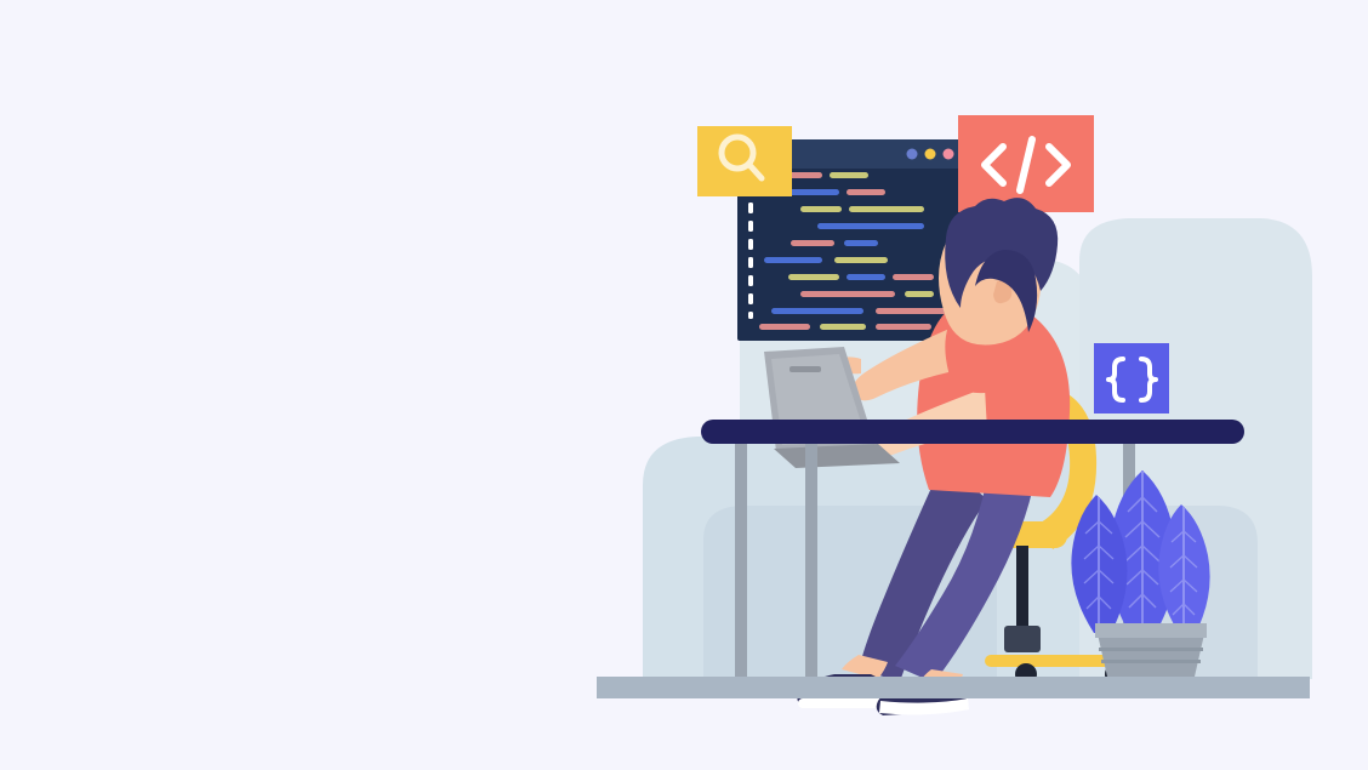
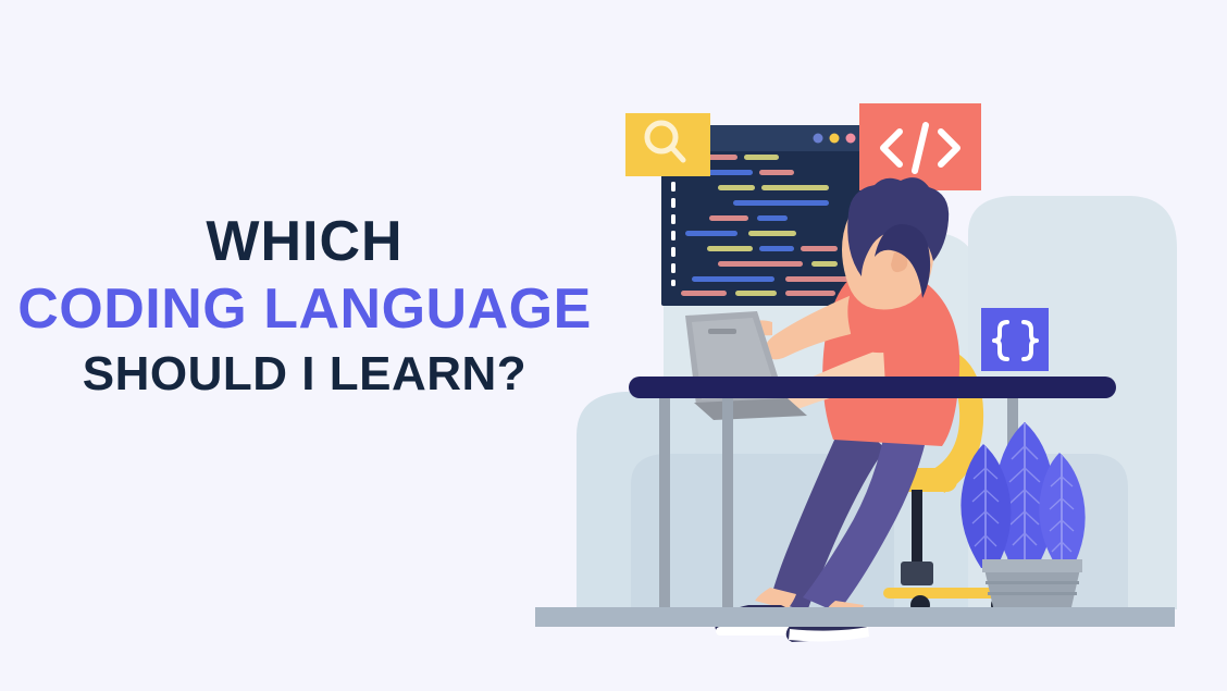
+ WHICH
+ CODING LANGUAGE
+ SHOULD I LEARN?
